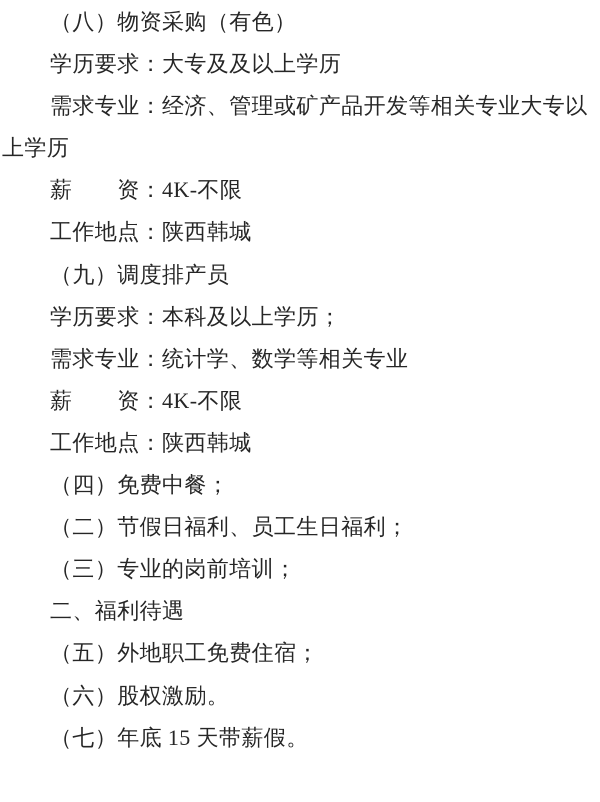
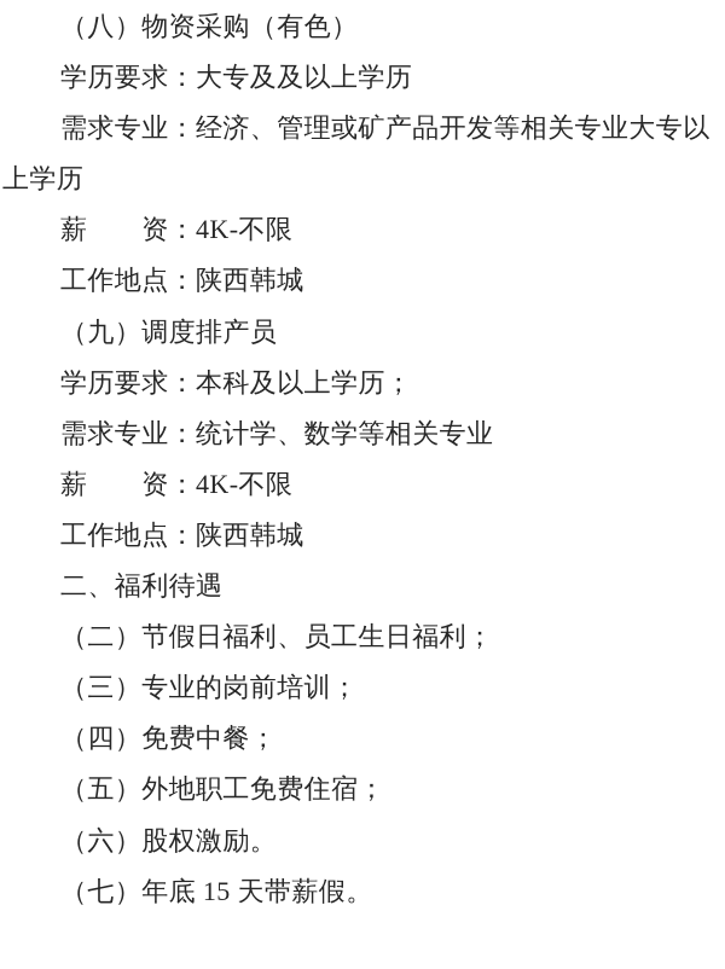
  （八）物资采购（有色）
  学历要求：大专及及以上学历
  需求专业：经济、管理或矿产品开发等相关专业大专以
  上学历
  薪 资：4K-不限
  工作地点：陕西韩城
  （九）调度排产员
  学历要求：本科及以上学历；
  需求专业：统计学、数学等相关专业
  薪 资：4K-不限
  工作地点：陕西韩城
- （四）免费中餐；
+ 二、福利待遇
  （二）节假日福利、员工生日福利；
  （三）专业的岗前培训；
- 二、福利待遇
+ （四）免费中餐；
  （五）外地职工免费住宿；
  （六）股权激励。
  （七）年底 15 天带薪假。
